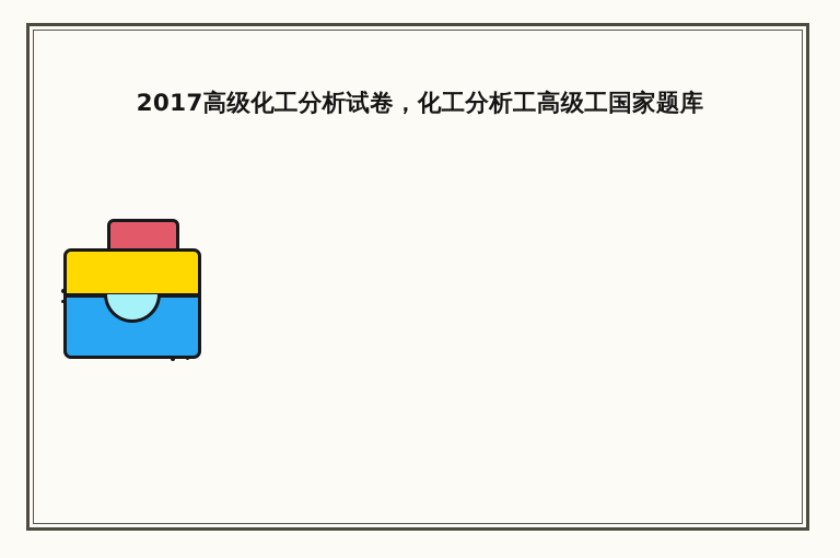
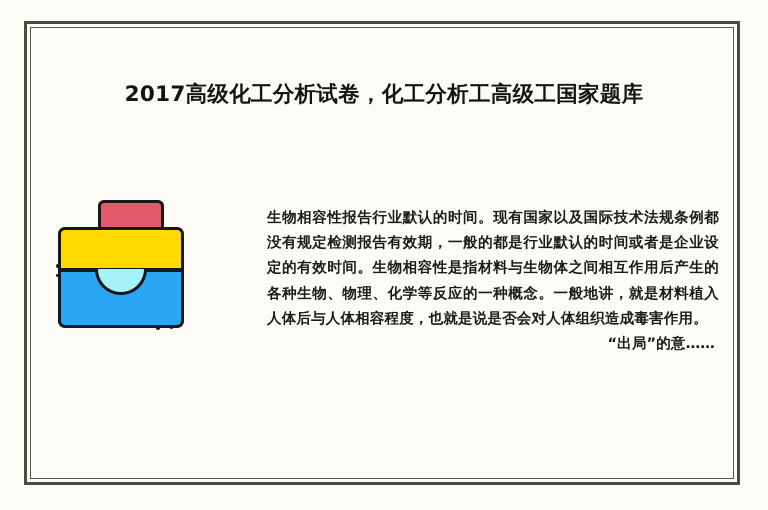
  2017高级化工分析试卷，化工分析工高级工国家题库
+ 生物相容性报告行业默认的时间。现有国家以及国际技术法规条例都没有规定检测报告有效期，一般的都是行业默认的时间或者是企业设定的有效时间。生物相容性是指材料与生物体之间相互作用后产生的各种生物、物理、化学等反应的一种概念。一般地讲，就是材料植入人体后与人体相容程度，也就是说是否会对人体组织造成毒害作用。
+ “出局”的意……
